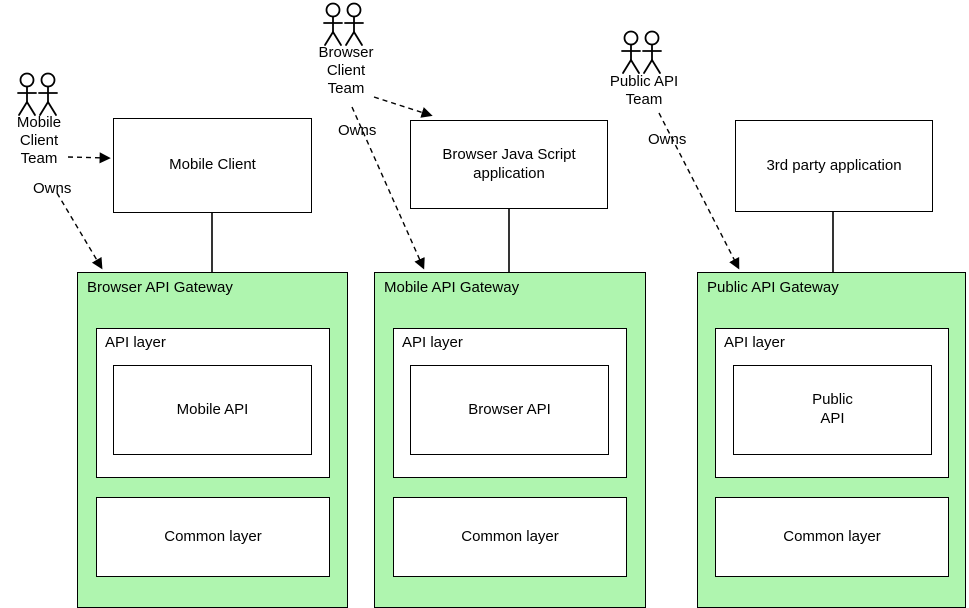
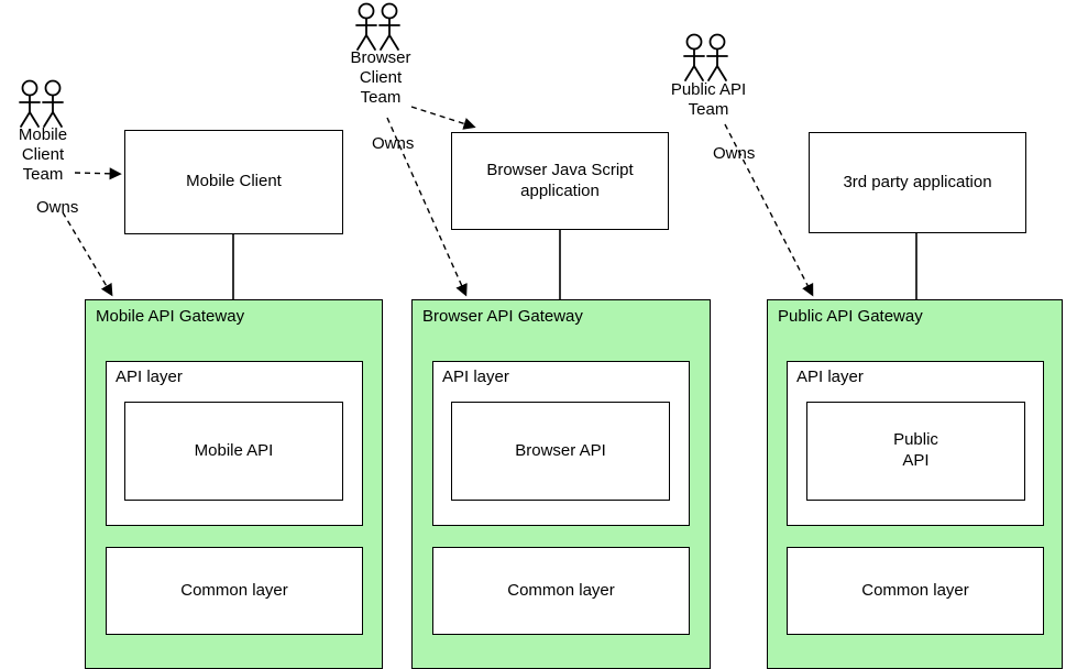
  Mobile
  Client
  Team
  Browser
  Client
  Team
  Public API
  Team
  Owns
  Owns
  Owns
  Mobile Client
  Browser Java Script
  application
  3rd party application
- Browser API Gateway
+ Mobile API Gateway
  API layer
  Mobile API
  Common layer
- Mobile API Gateway
+ Browser API Gateway
  API layer
  Browser API
  Common layer
  Public API Gateway
  API layer
  Public
  API
  Common layer
